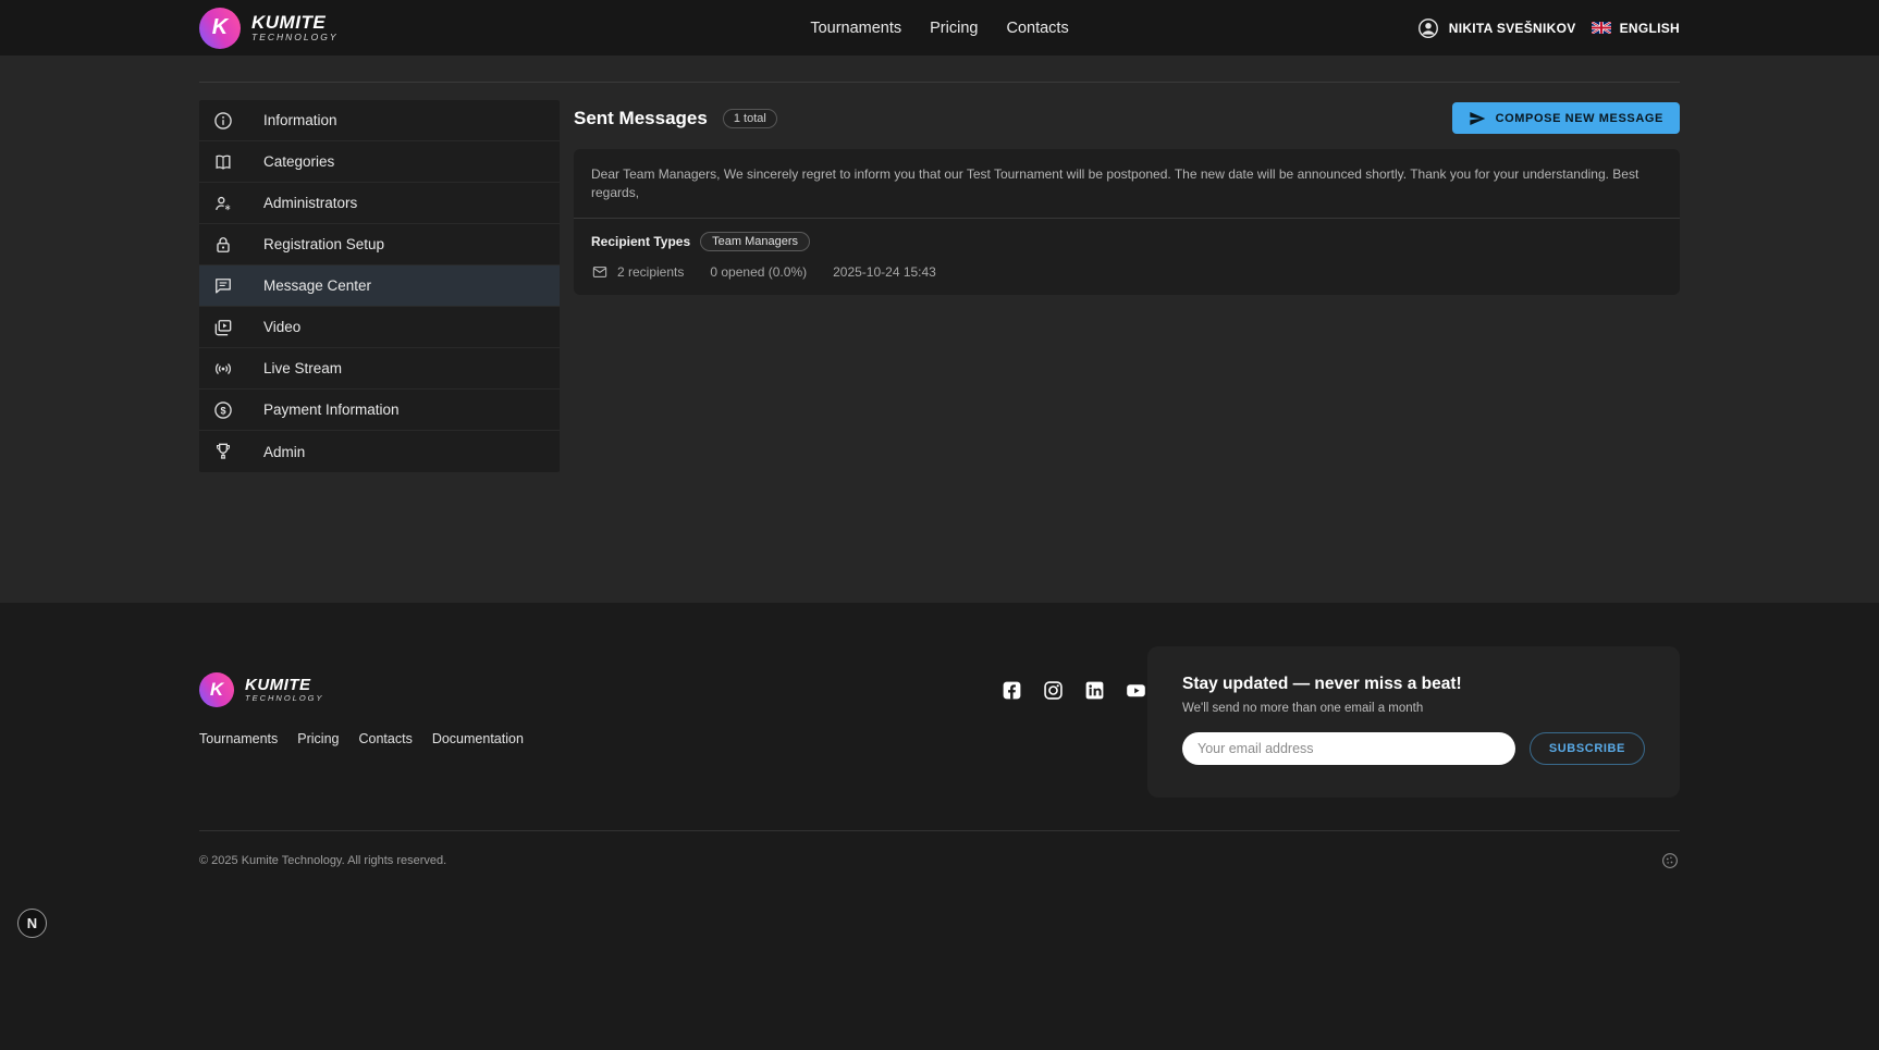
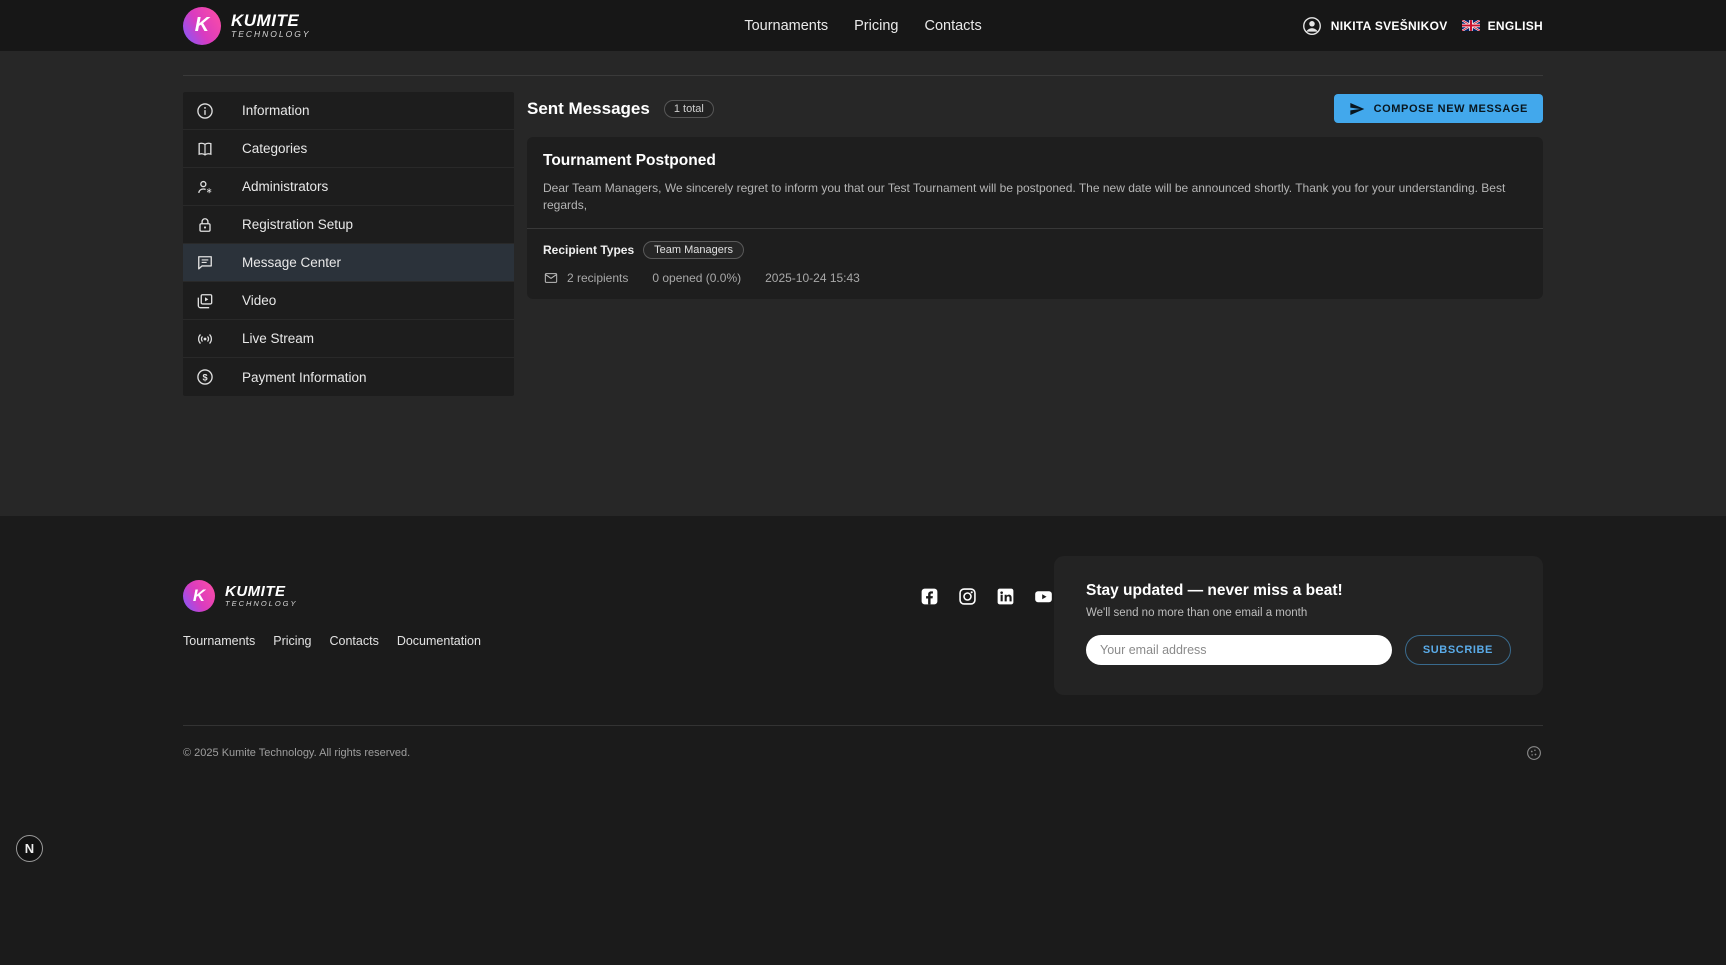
  K
  KUMITE
  TECHNOLOGY
  Tournaments
  Pricing
  Contacts
  NIKITA SVEŠNIKOV
  ENGLISH
  Information
  Categories
  Administrators
  Registration Setup
  Message Center
  Video
  Live Stream
  $
  Payment Information
- Admin
  Sent Messages
  1 total
  COMPOSE NEW MESSAGE
+ Tournament Postponed
  Dear Team Managers, We sincerely regret to inform you that our Test Tournament will be postponed. The new date will be announced shortly. Thank you for your understanding. Best regards,
  Recipient Types
  Team Managers
  2 recipients
  0 opened (0.0%)
  2025-10-24 15:43
  K
  KUMITE
  TECHNOLOGY
  Tournaments
  Pricing
  Contacts
  Documentation
  Stay updated — never miss a beat!
  We'll send no more than one email a month
  Your email address
  SUBSCRIBE
  © 2025 Kumite Technology. All rights reserved.
  N
